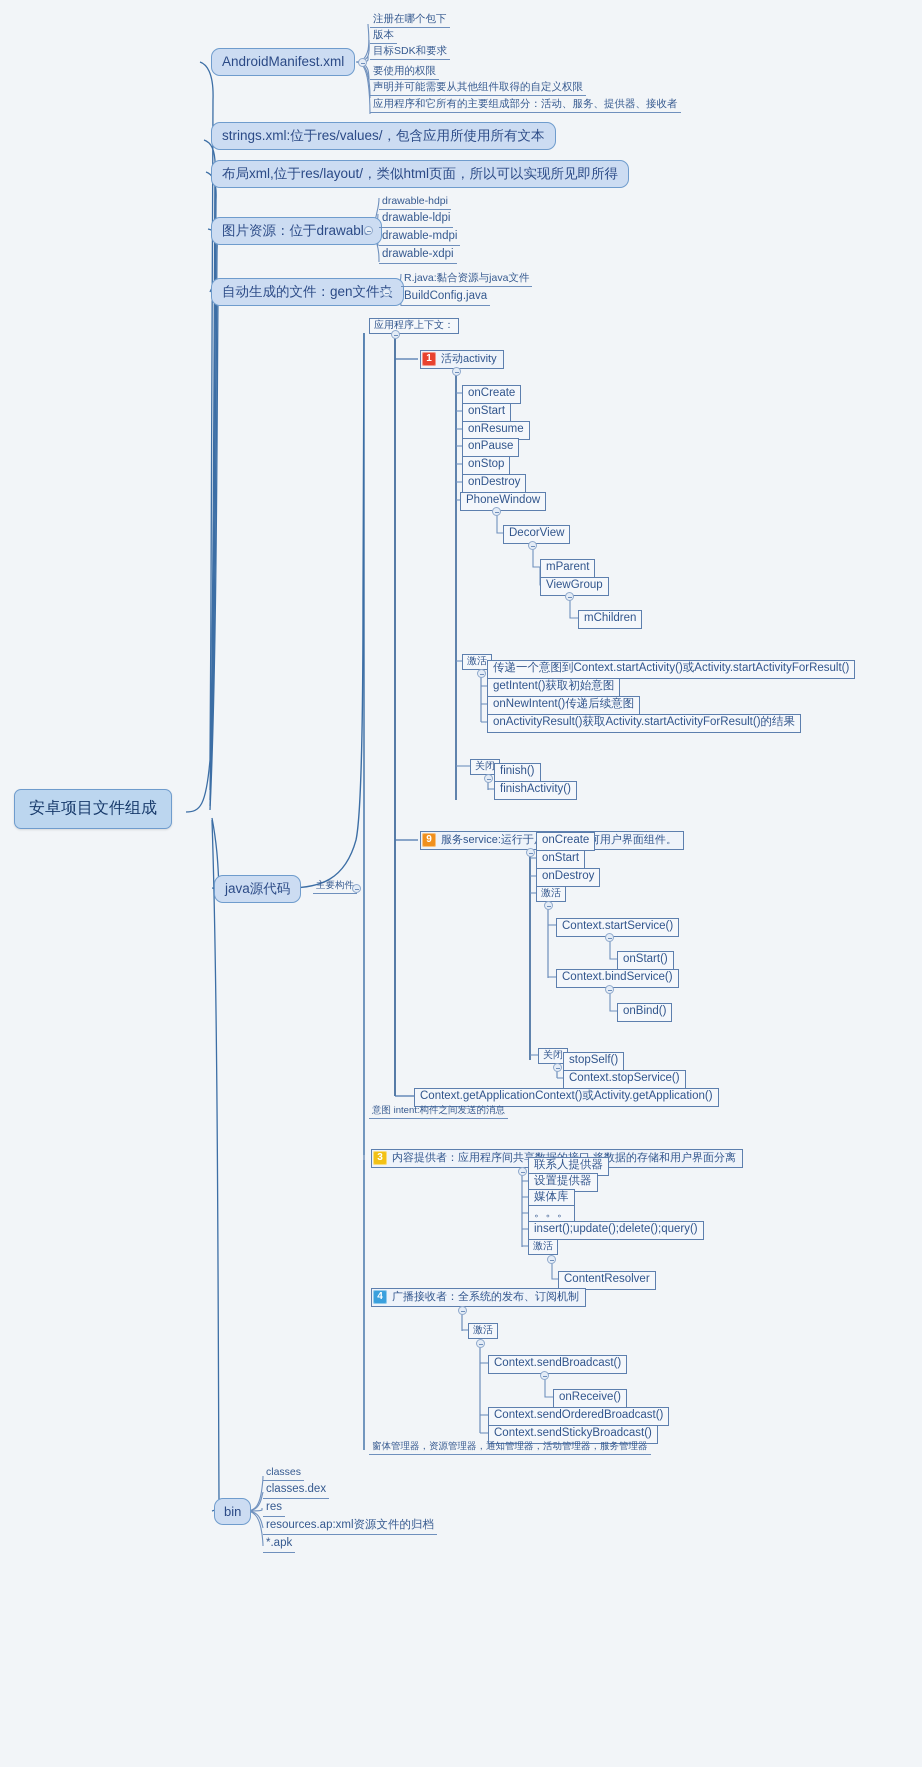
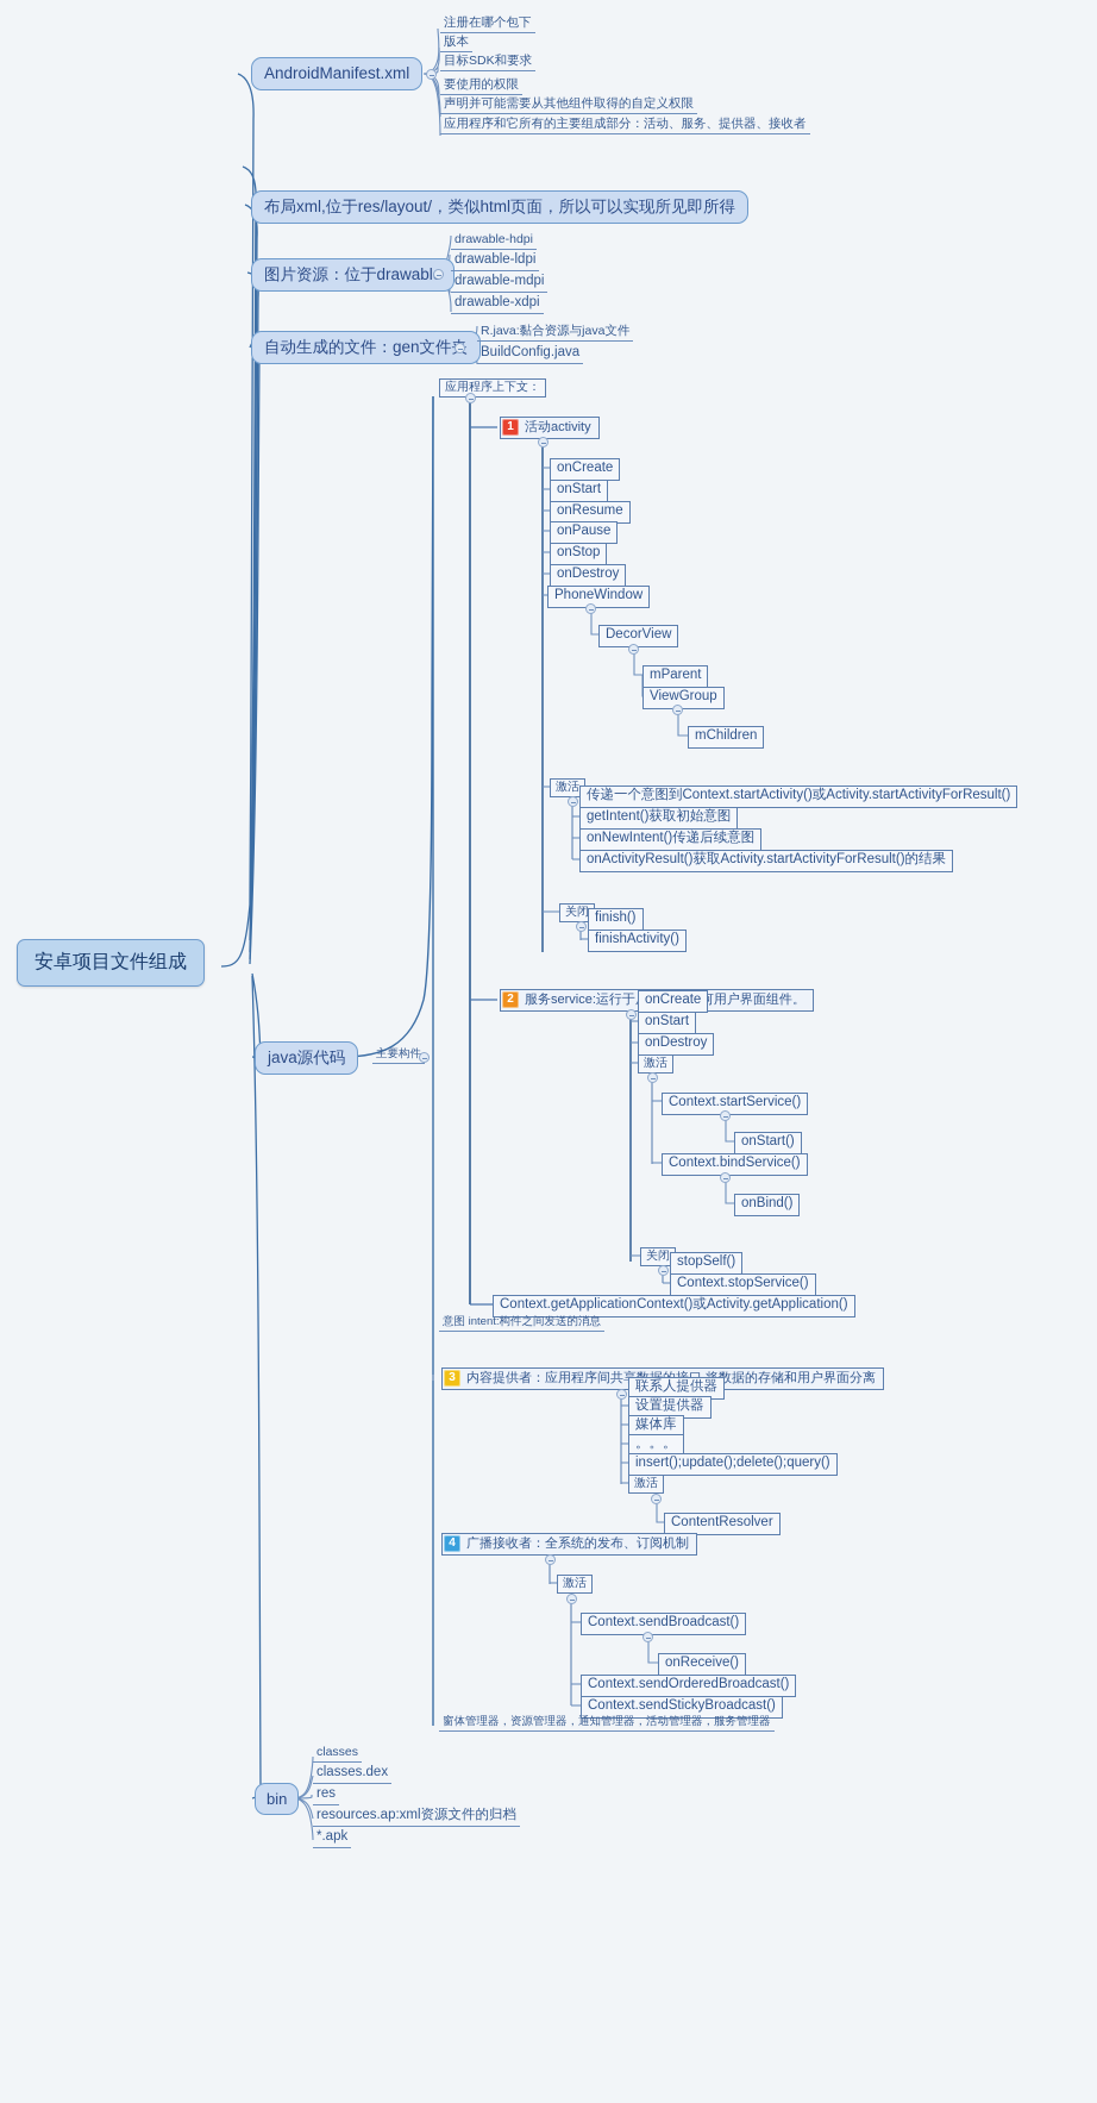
  安卓项目文件组成
  AndroidManifest.xml
  注册在哪个包下
  版本
  目标SDK和要求
  要使用的权限
  声明并可能需要从其他组件取得的自定义权限
  应用程序和它所有的主要组成部分：活动、服务、提供器、接收者
- strings.xml:位于res/values/，包含应用所使用所有文本
  布局xml,位于res/layout/，类似html页面，所以可以实现所见即所得
  图片资源：位于drawabl
  drawable-hdpi
  drawable-ldpi
  drawable-mdpi
  drawable-xdpi
  自动生成的文件：gen文件
  R.java:黏合资源与java文件
  BuildConfig.java
  java源代码
  主要构件
  应用程序上下文：
  1
  活动activity
  onCreate
  onStart
  onResume
  onPause
  onStop
  onDestroy
  PhoneWindow
  DecorView
  mParent
  ViewGroup
  mChildren
  激活
  传递一个意图到Context.startActivity()或Activity.startActivityForResult()
  getIntent()获取初始意图
  onNewIntent()传递后续意图
  onActivityResult()获取Activity.startActivityForResult()的结果
  关闭
  finish()
  finishActivity()
- 9
+ 2
  服务service:运行于用户界面组件。
  onCreate
  onStart
  onDestroy
  激活
  Context.startService()
  onStart()
  Context.bindService()
  onBind()
  关闭
  stopSelf()
  Context.stopService()
  Context.getApplicationContext()或Activity.getApplication()
  意图 intent:构件之间发送的消息
  3
  内容提供者：应用程序间共数据的存储和用户界面分离
  联系人提供器
  设置提供器
  媒体库
  。。。
  insert();update();delete();query()
  激活
  ContentResolver
  4
  广播接收者：全系统的发布、订阅机制
  激活
  Context.sendBroadcast()
  onReceive()
  Context.sendOrderedBroadcast()
  Context.sendStickyBroadcast()
  窗体管理器，资源管理器，通知管理器，活动管理器，服务管理器
  bin
  classes
  classes.dex
  res
  resources.ap:xml资源文件的归档
  *.apk
